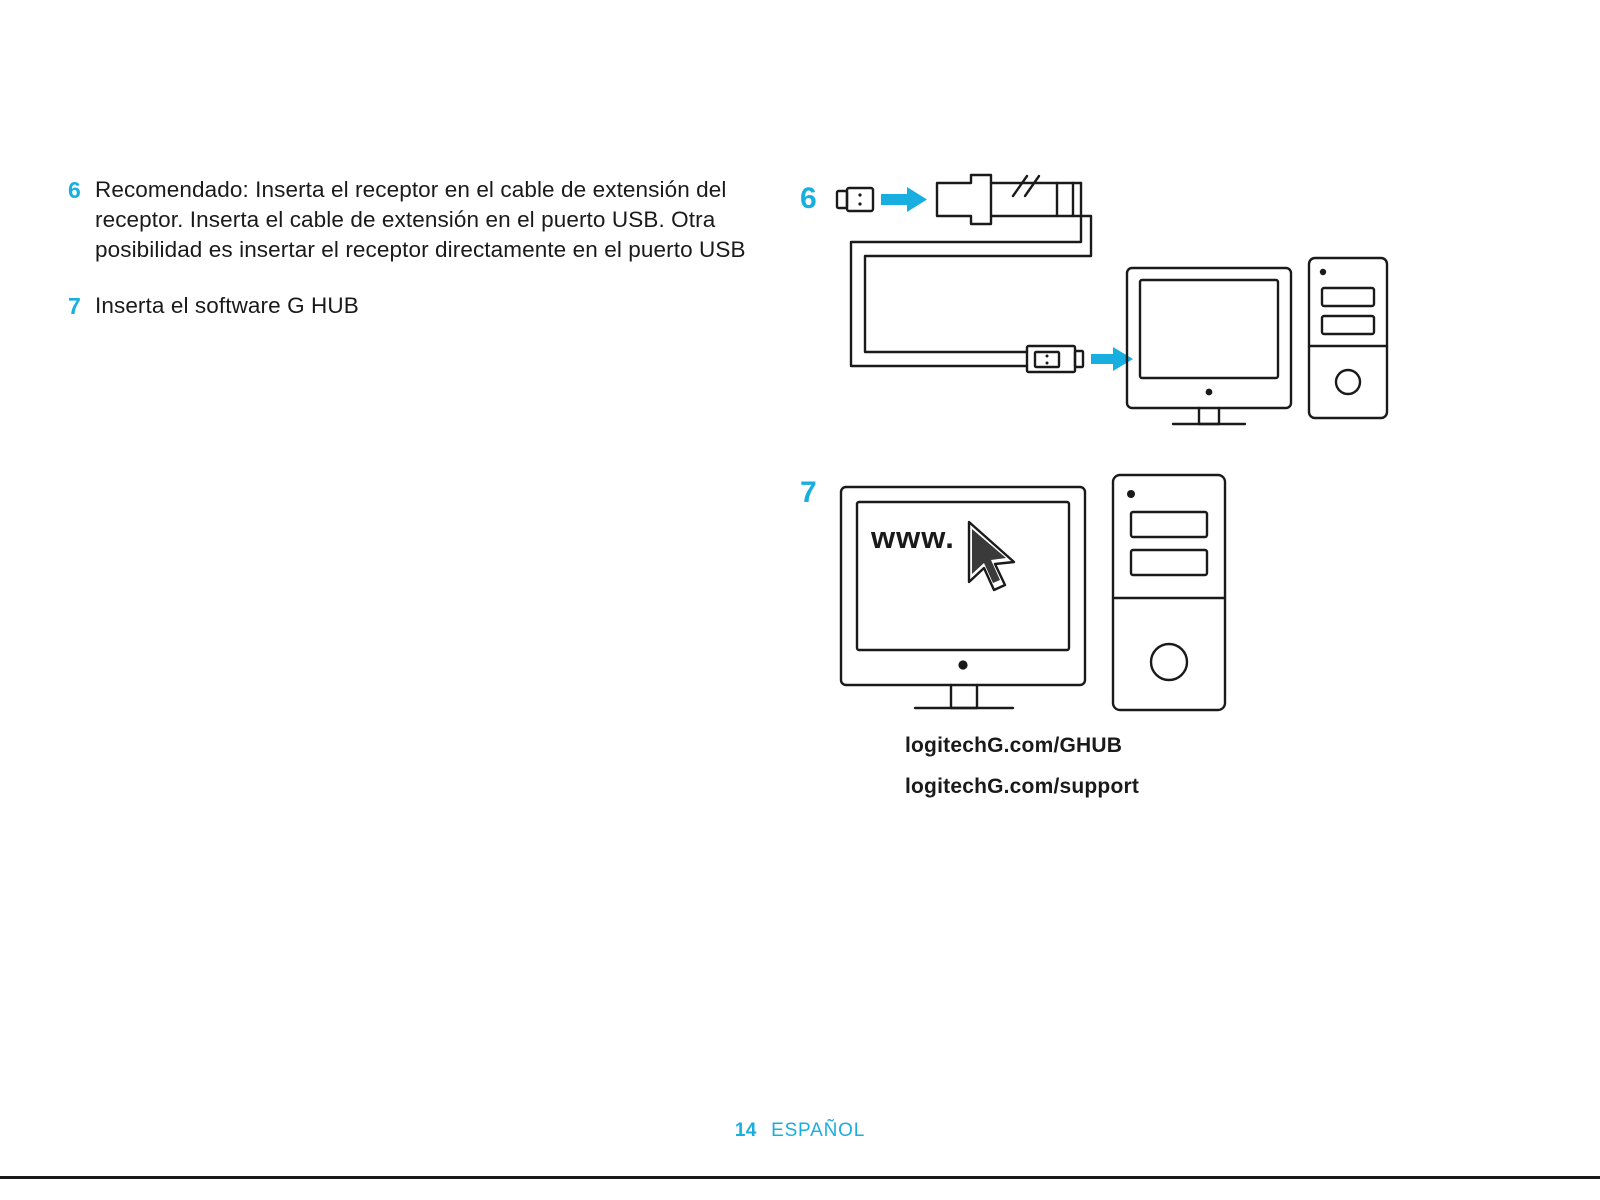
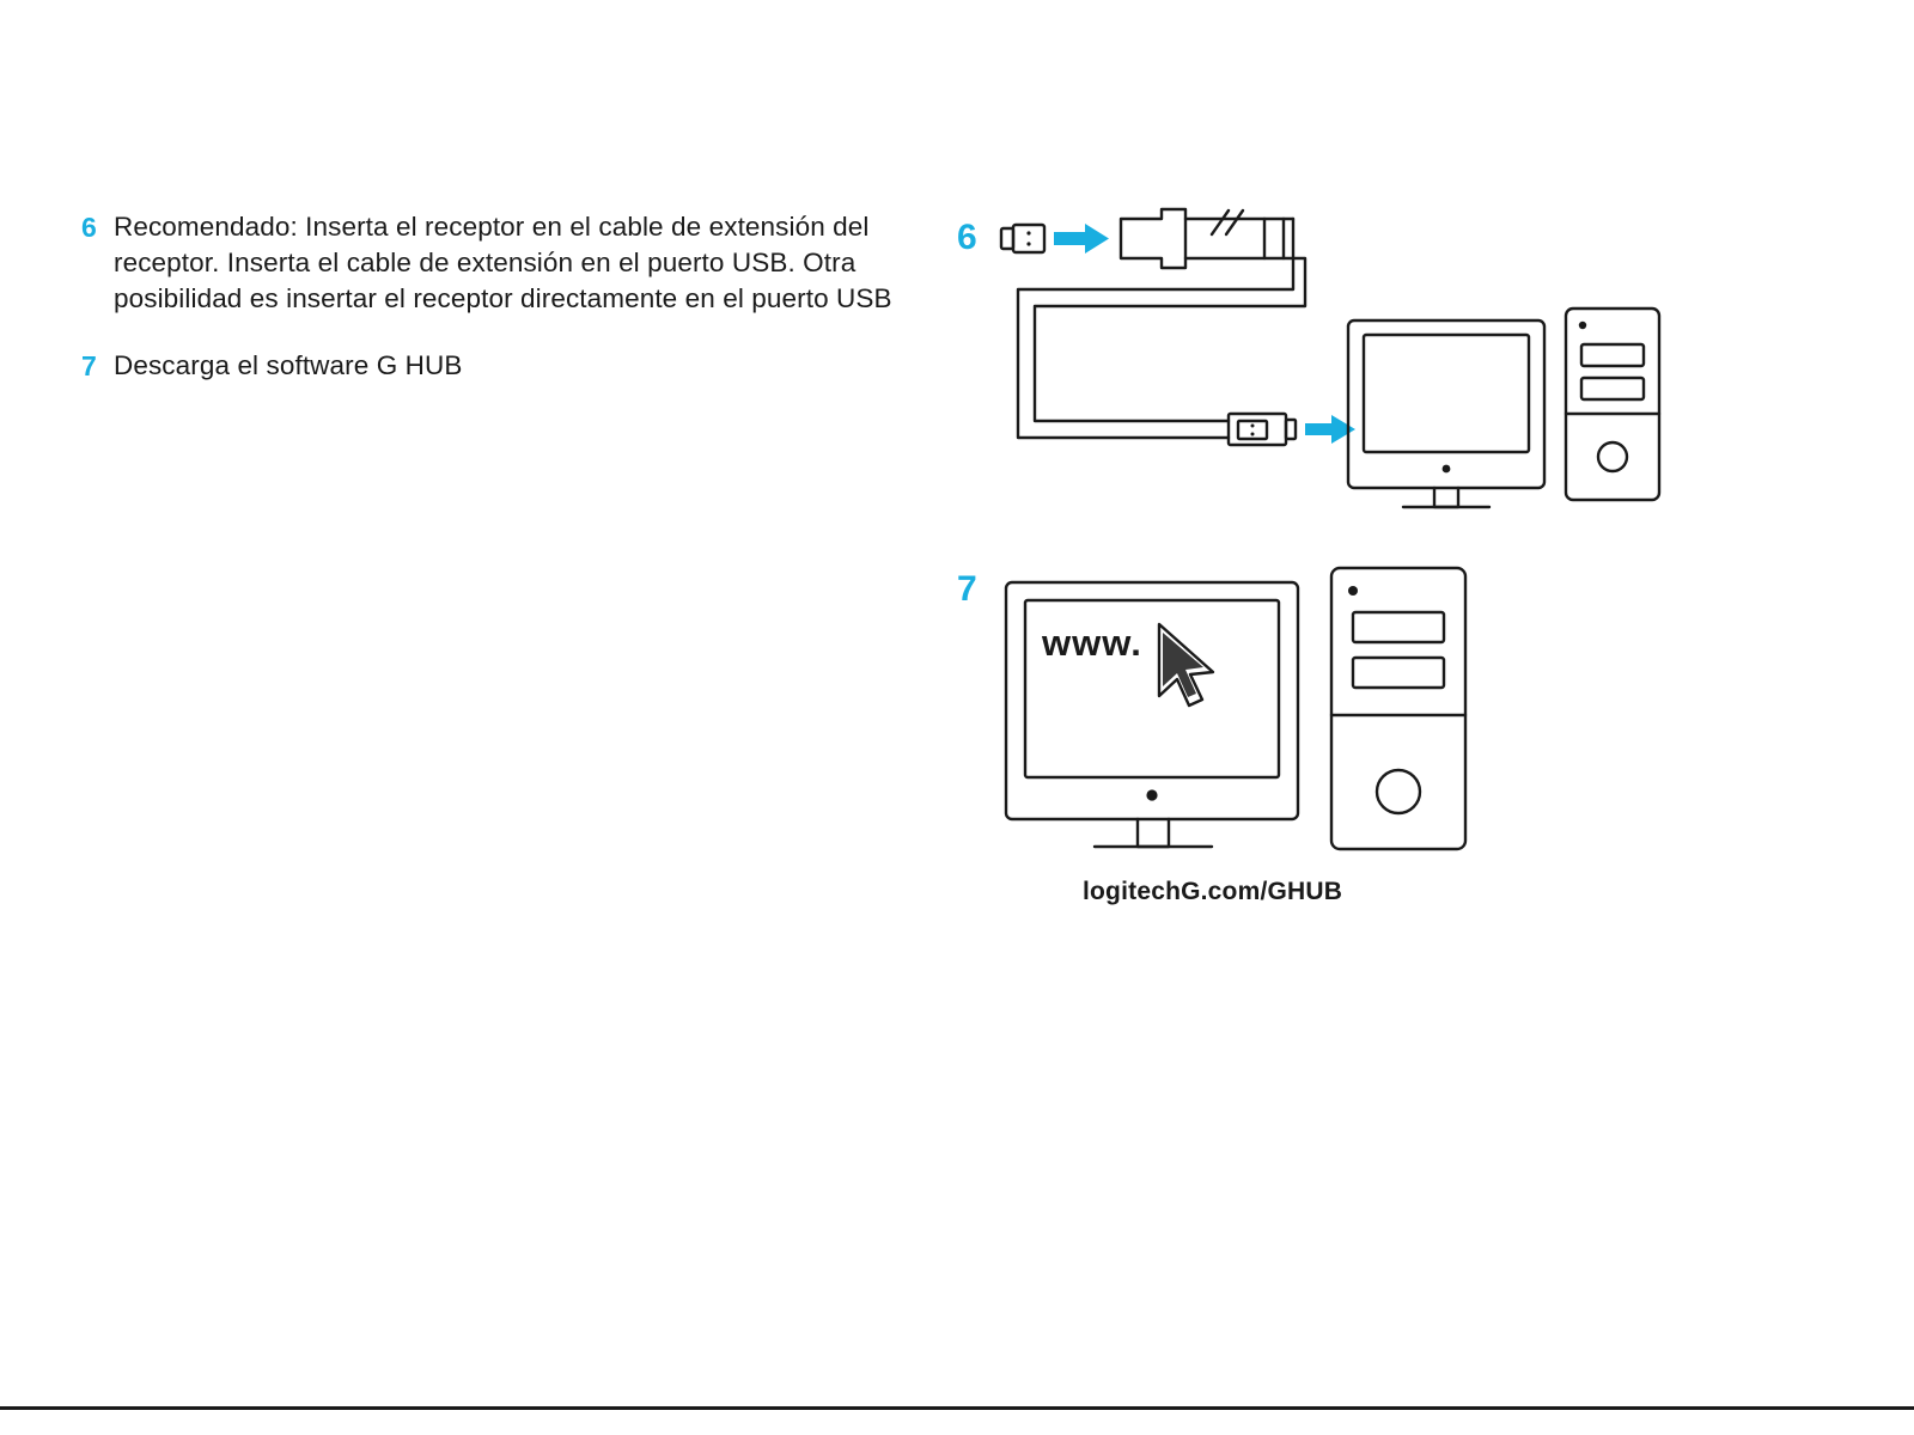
  6
  Recomendado: Inserta el receptor en el cable de extensión del receptor. Inserta el cable de extensión en el puerto USB. Otra posibilidad es insertar el receptor directamente en el puerto USB
  7
- Inserta el software G HUB
+ Descarga el software G HUB
  6
  7
  www.
  logitechG.com/GHUB
- logitechG.com/support
- 14 ESPAÑOL
